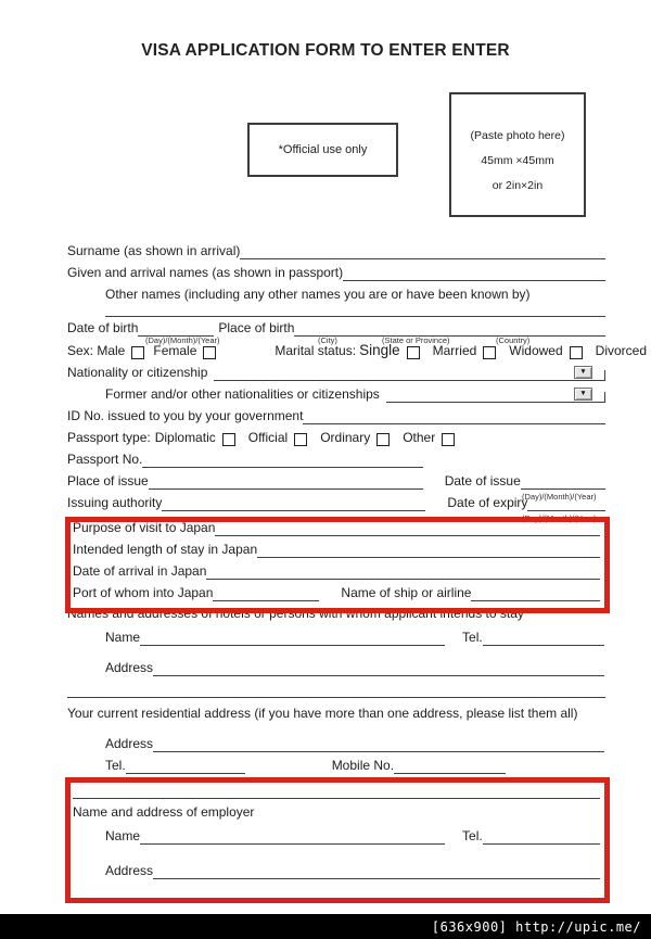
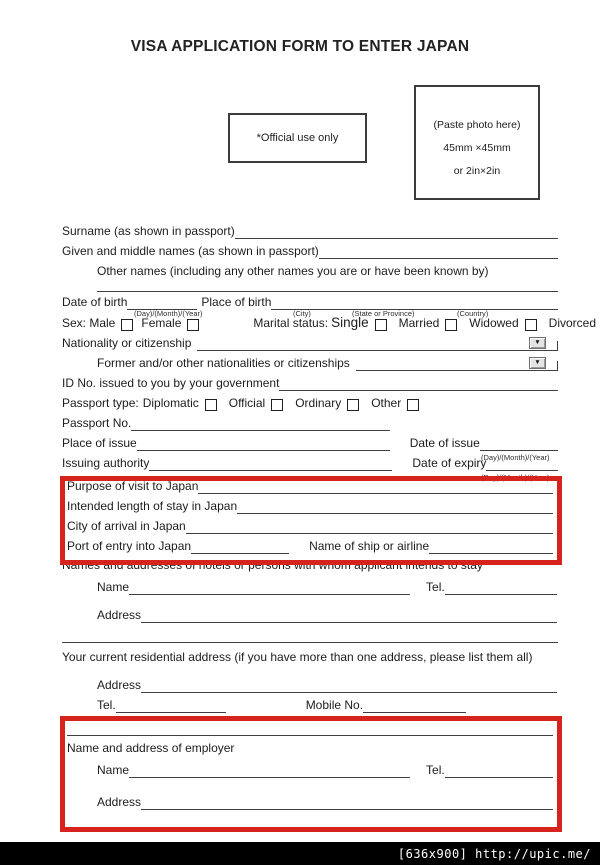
- VISA APPLICATION FORM TO ENTER ENTER
+ VISA APPLICATION FORM TO ENTER JAPAN
  *Official use only
  (Paste photo here)
  45mm ×45mm
  or 2in×2in
- Surname (as shown in arrival)
+ Surname (as shown in passport)
- Given and arrival names (as shown in passport)
+ Given and middle names (as shown in passport)
  Other names (including any other names you are or have been known by)
  Date of birth
  Place of birth
  (Day)/(Month)/(Year)
  (City)
  (State or Province)
  (Country)
  Sex: Male
  Female
  Marital status:
  Single
  Married
  Widowed
  Divorced
  Nationality or citizenship
  Former and/or other nationalities or citizenships
  ID No. issued to you by your government
  Passport type:
  Diplomatic
  Official
  Ordinary
  Other
  Passport No.
  Place of issue
  Date of issue
  (Day)/(Month)/(Year)
  Issuing authority
  Date of expiry
  (Day)/(Month)/(Year)
  Purpose of visit to Japan
  Intended length of stay in Japan
- Date of arrival in Japan
+ City of arrival in Japan
- Port of whom into Japan
+ Port of entry into Japan
  Name of ship or airline
  Names and addresses of hotels or persons with whom applicant intends to stay
  Name
  Tel.
  Address
  Your current residential address (if you have more than one address, please list them all)
  Address
  Tel.
  Mobile No.
  Name and address of employer
  Name
  Tel.
  Address
  [636x900] http://upic.me/
